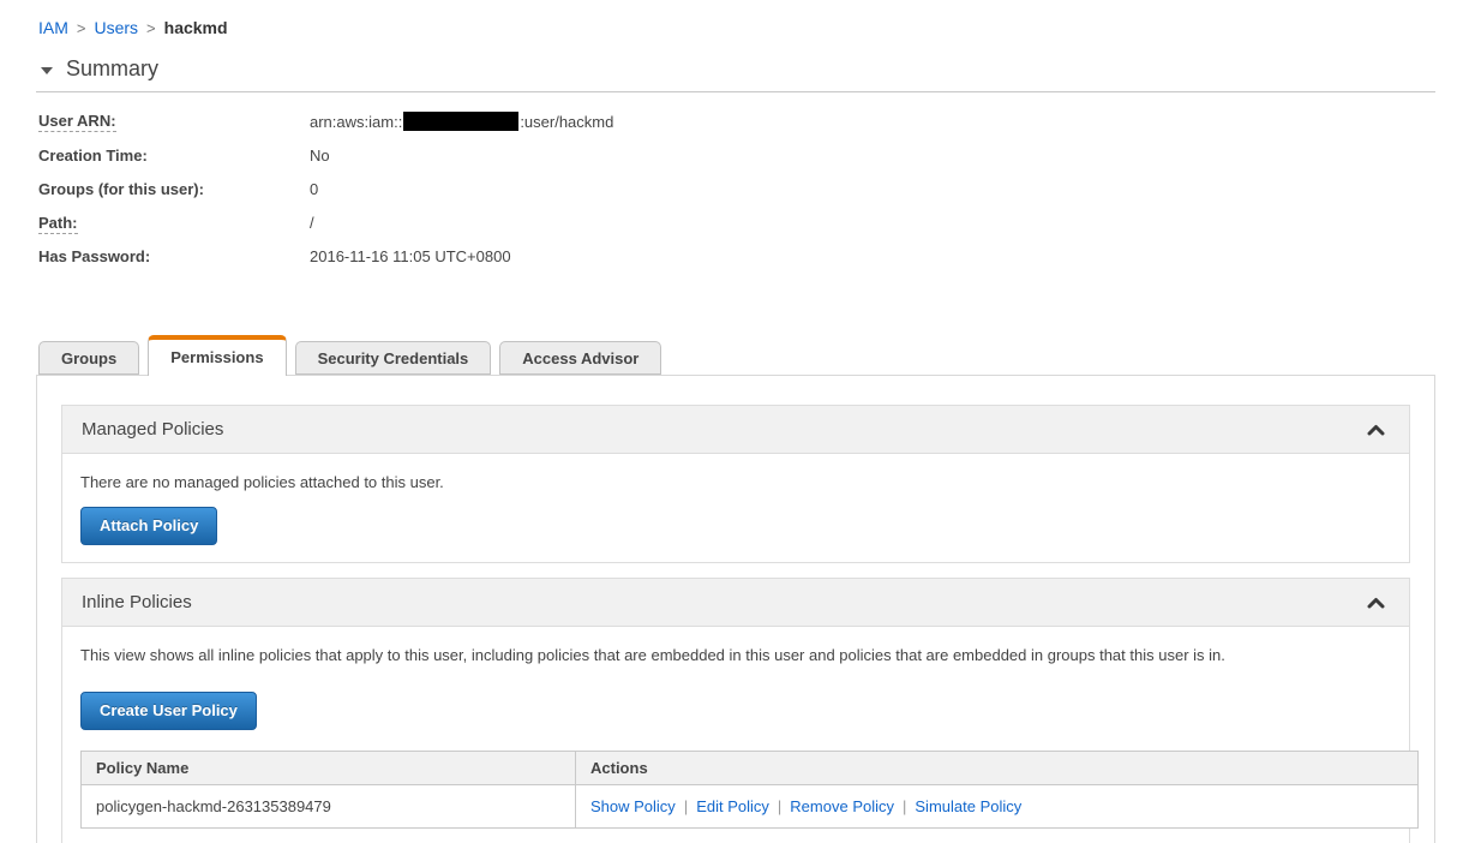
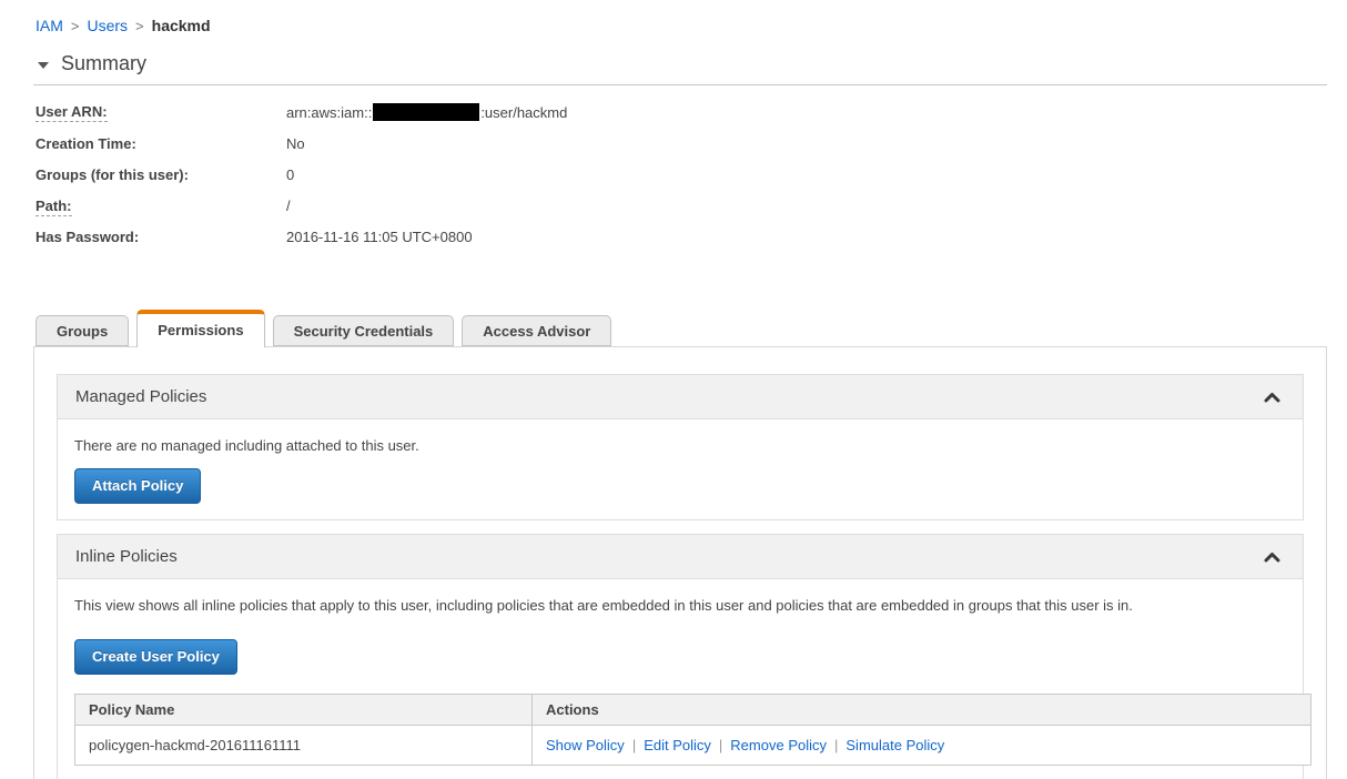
  IAM > Users > hackmd
  Summary
  User ARN:
  arn:aws:iam:: :user/hackmd
  Creation Time:
  No
  Groups (for this user):
  0
  Path:
  /
  Has Password:
  2016-11-16 11:05 UTC+0800
  Groups
  Permissions
  Security Credentials
  Access Advisor
  Managed Policies
- There are no managed policies attached to this user.
+ There are no managed including attached to this user.
  Attach Policy
  Inline Policies
  This view shows all inline policies that apply to this user, including policies that are embedded in this user and policies that are embedded in groups that this user is in.
  Create User Policy
  Policy Name	Actions
- policygen-hackmd-263135389479	Show Policy | Edit Policy | Remove Policy | Simulate Policy
+ policygen-hackmd-201611161111	Show Policy | Edit Policy | Remove Policy | Simulate Policy
